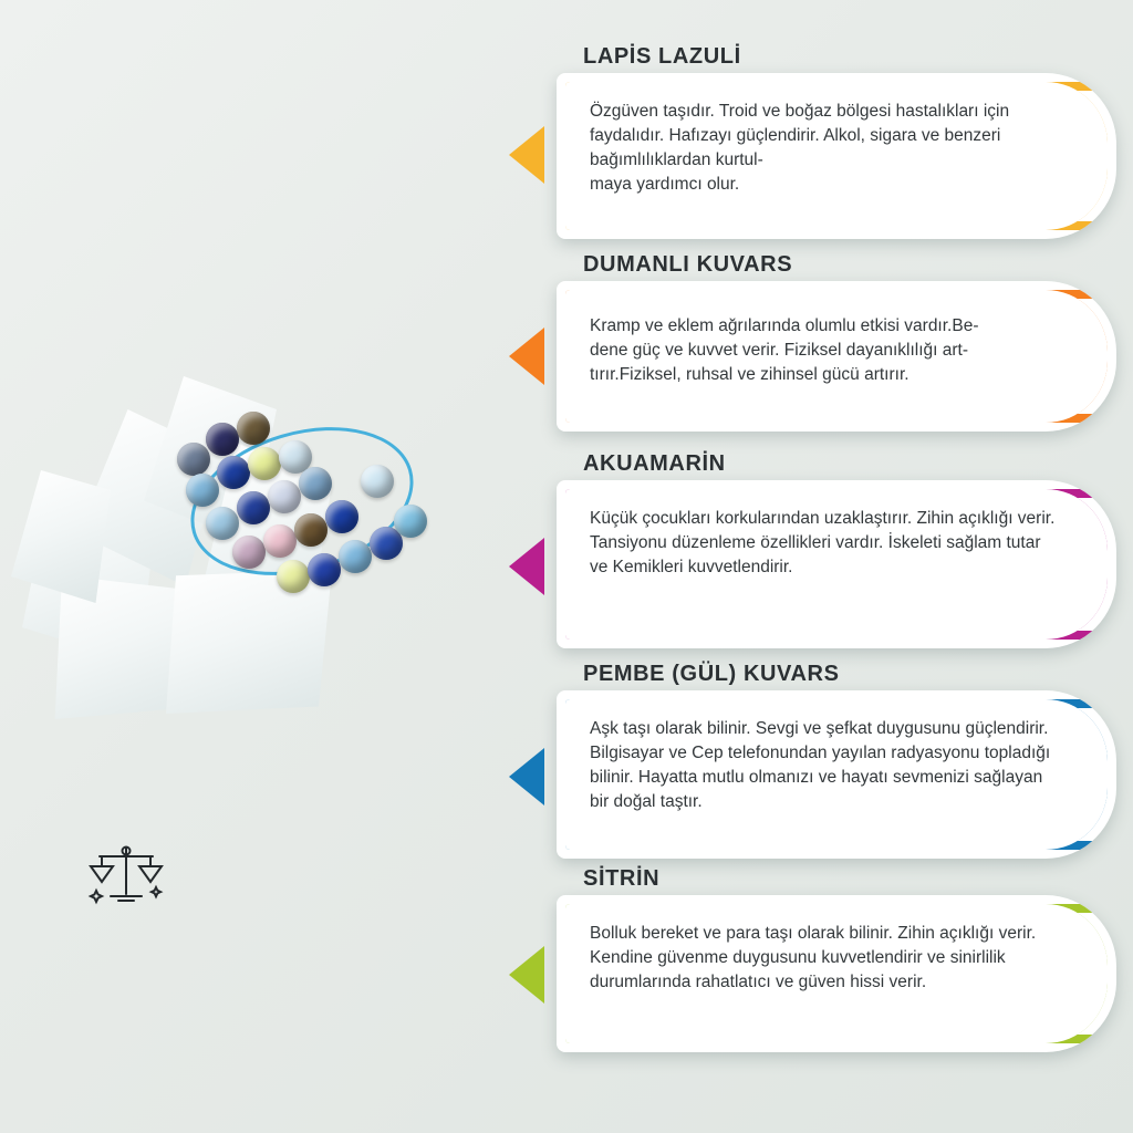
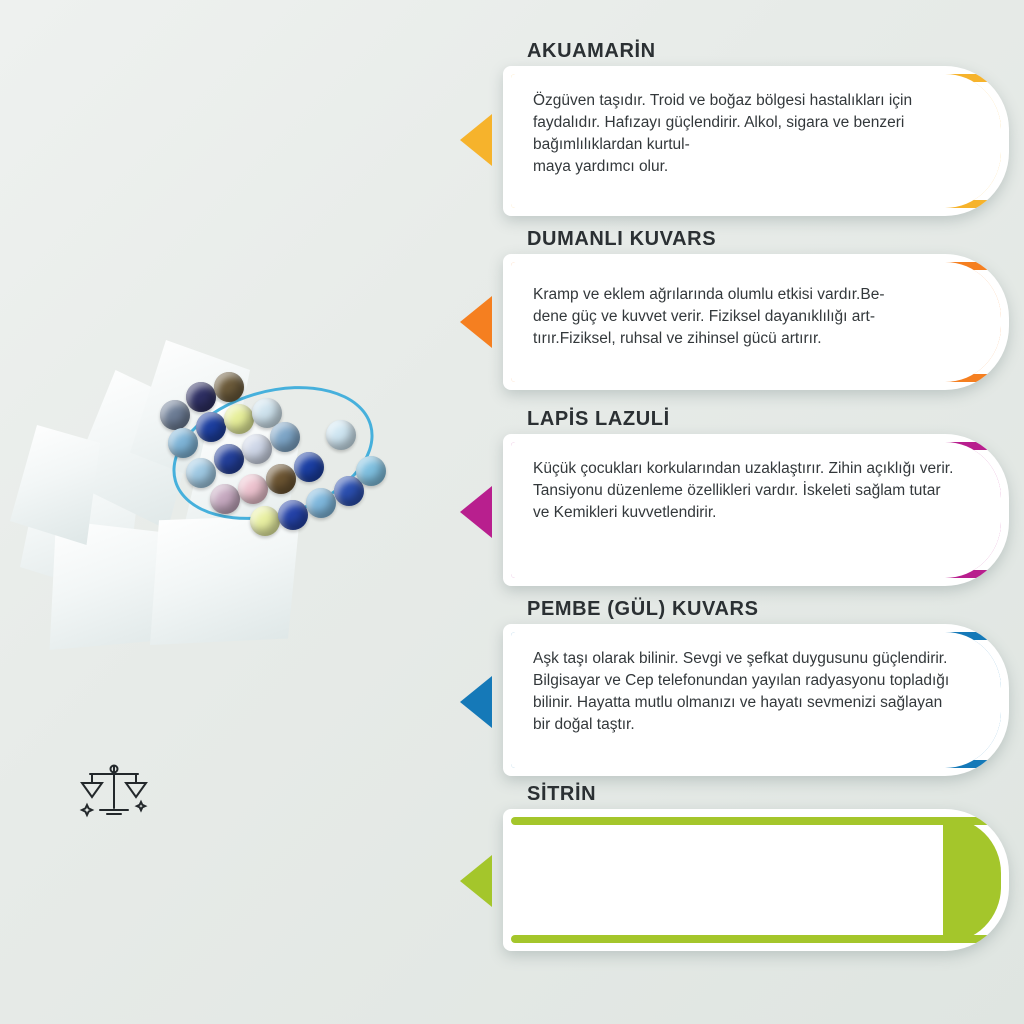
- LAPİS LAZULİ
+ AKUAMARİN
  Özgüven taşıdır. Troid ve boğaz bölgesi hastalıkları için faydalıdır. Hafızayı güçlendirir. Alkol, sigara ve benzeri bağımlılıklardan kurtul-
  maya yardımcı olur.
  DUMANLI KUVARS
  Kramp ve eklem ağrılarında olumlu etkisi vardır.Be-
  dene güç ve kuvvet verir. Fiziksel dayanıklılığı art-
  tırır.Fiziksel, ruhsal ve zihinsel gücü artırır.
- AKUAMARİN
+ LAPİS LAZULİ
  Küçük çocukları korkularından uzaklaştırır. Zihin açıklığı verir. Tansiyonu düzenleme özellikleri vardır. İskeleti sağlam tutar ve Kemikleri kuvvetlendirir.
  PEMBE (GÜL) KUVARS
  Aşk taşı olarak bilinir. Sevgi ve şefkat duygusunu güçlendirir. Bilgisayar ve Cep telefonundan yayılan radyasyonu topladığı bilinir. Hayatta mutlu olmanızı ve hayatı sevmenizi sağlayan bir doğal taştır.
  SİTRİN
- Bolluk bereket ve para taşı olarak bilinir. Zihin açıklığı verir. Kendine güvenme duygusunu kuvvetlendirir ve sinirlilik durumlarında rahatlatıcı ve güven hissi verir.
